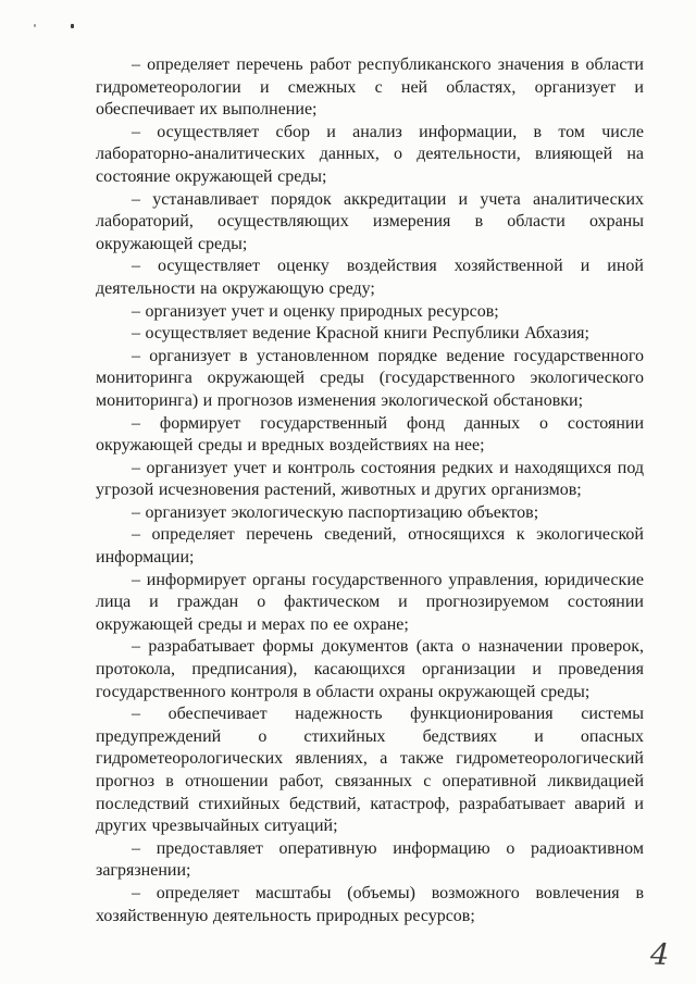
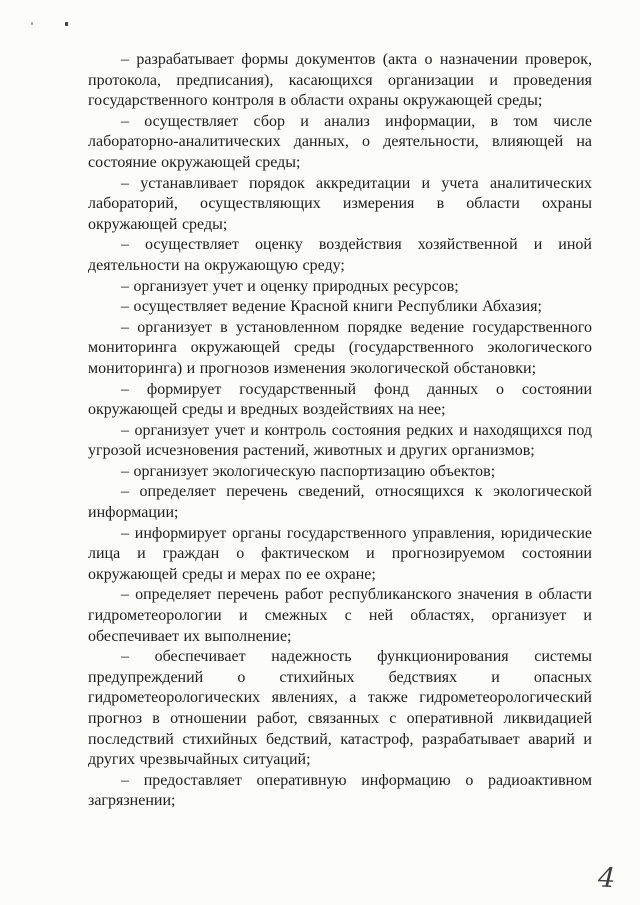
- – определяет перечень работ республиканского значения в области гидрометеорологии и смежных с ней областях, организует и обеспечивает их выполнение;
+ – разрабатывает формы документов (акта о назначении проверок, протокола, предписания), касающихся организации и проведения государственного контроля в области охраны окружающей среды;
  – осуществляет сбор и анализ информации, в том числе лабораторно-аналитических данных, о деятельности, влияющей на состояние окружающей среды;
  – устанавливает порядок аккредитации и учета аналитических лабораторий, осуществляющих измерения в области охраны окружающей среды;
  – осуществляет оценку воздействия хозяйственной и иной деятельности на окружающую среду;
  – организует учет и оценку природных ресурсов;
  – осуществляет ведение Красной книги Республики Абхазия;
  – организует в установленном порядке ведение государственного мониторинга окружающей среды (государственного экологического мониторинга) и прогнозов изменения экологической обстановки;
  – формирует государственный фонд данных о состоянии окружающей среды и вредных воздействиях на нее;
  – организует учет и контроль состояния редких и находящихся под угрозой исчезновения растений, животных и других организмов;
  – организует экологическую паспортизацию объектов;
  – определяет перечень сведений, относящихся к экологической информации;
  – информирует органы государственного управления, юридические лица и граждан о фактическом и прогнозируемом состоянии окружающей среды и мерах по ее охране;
- – разрабатывает формы документов (акта о назначении проверок, протокола, предписания), касающихся организации и проведения государственного контроля в области охраны окружающей среды;
+ – определяет перечень работ республиканского значения в области гидрометеорологии и смежных с ней областях, организует и обеспечивает их выполнение;
  – обеспечивает надежность функционирования системы предупреждений о стихийных бедствиях и опасных гидрометеорологических явлениях, а также гидрометеорологический прогноз в отношении работ, связанных с оперативной ликвидацией последствий стихийных бедствий, катастроф, разрабатывает аварий и других чрезвычайных ситуаций;
  – предоставляет оперативную информацию о радиоактивном загрязнении;
- – определяет масштабы (объемы) возможного вовлечения в хозяйственную деятельность природных ресурсов;
